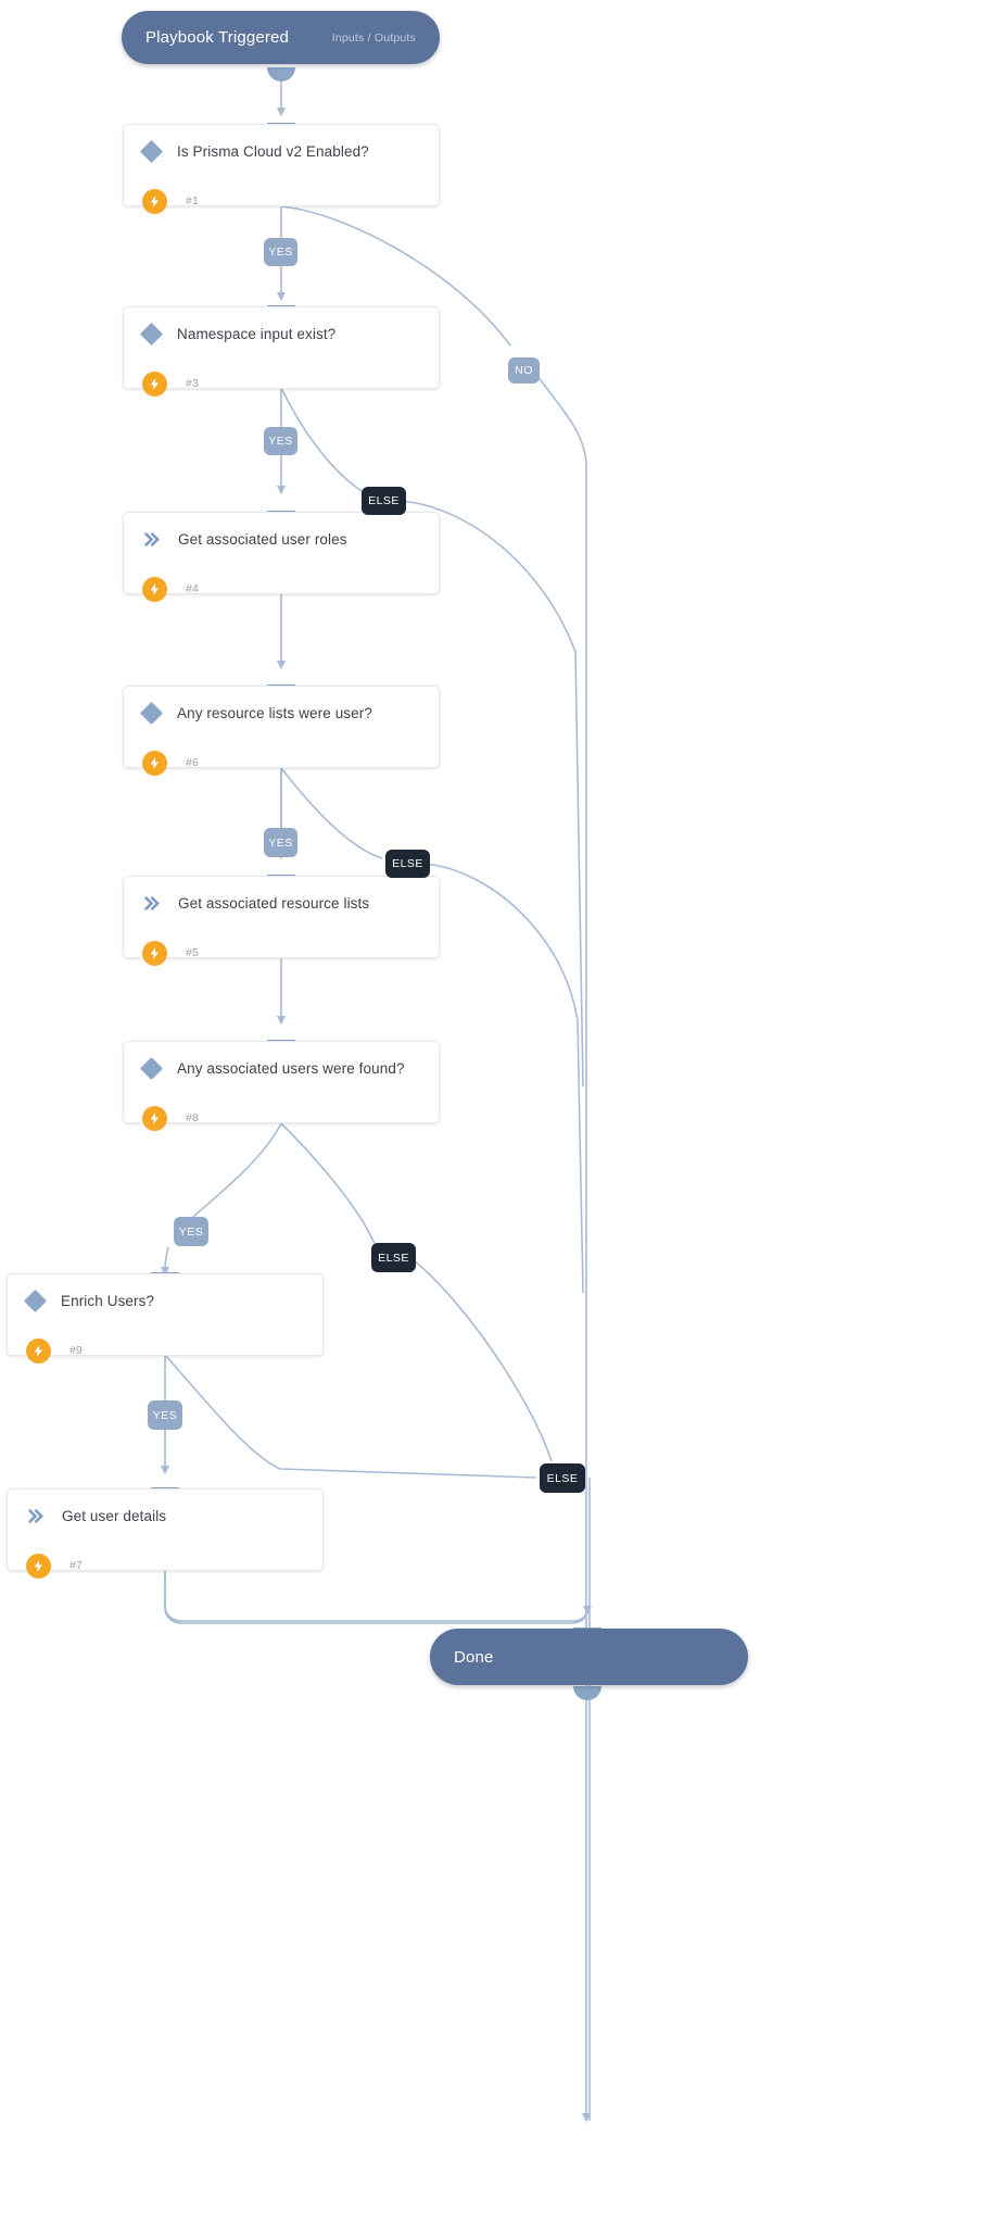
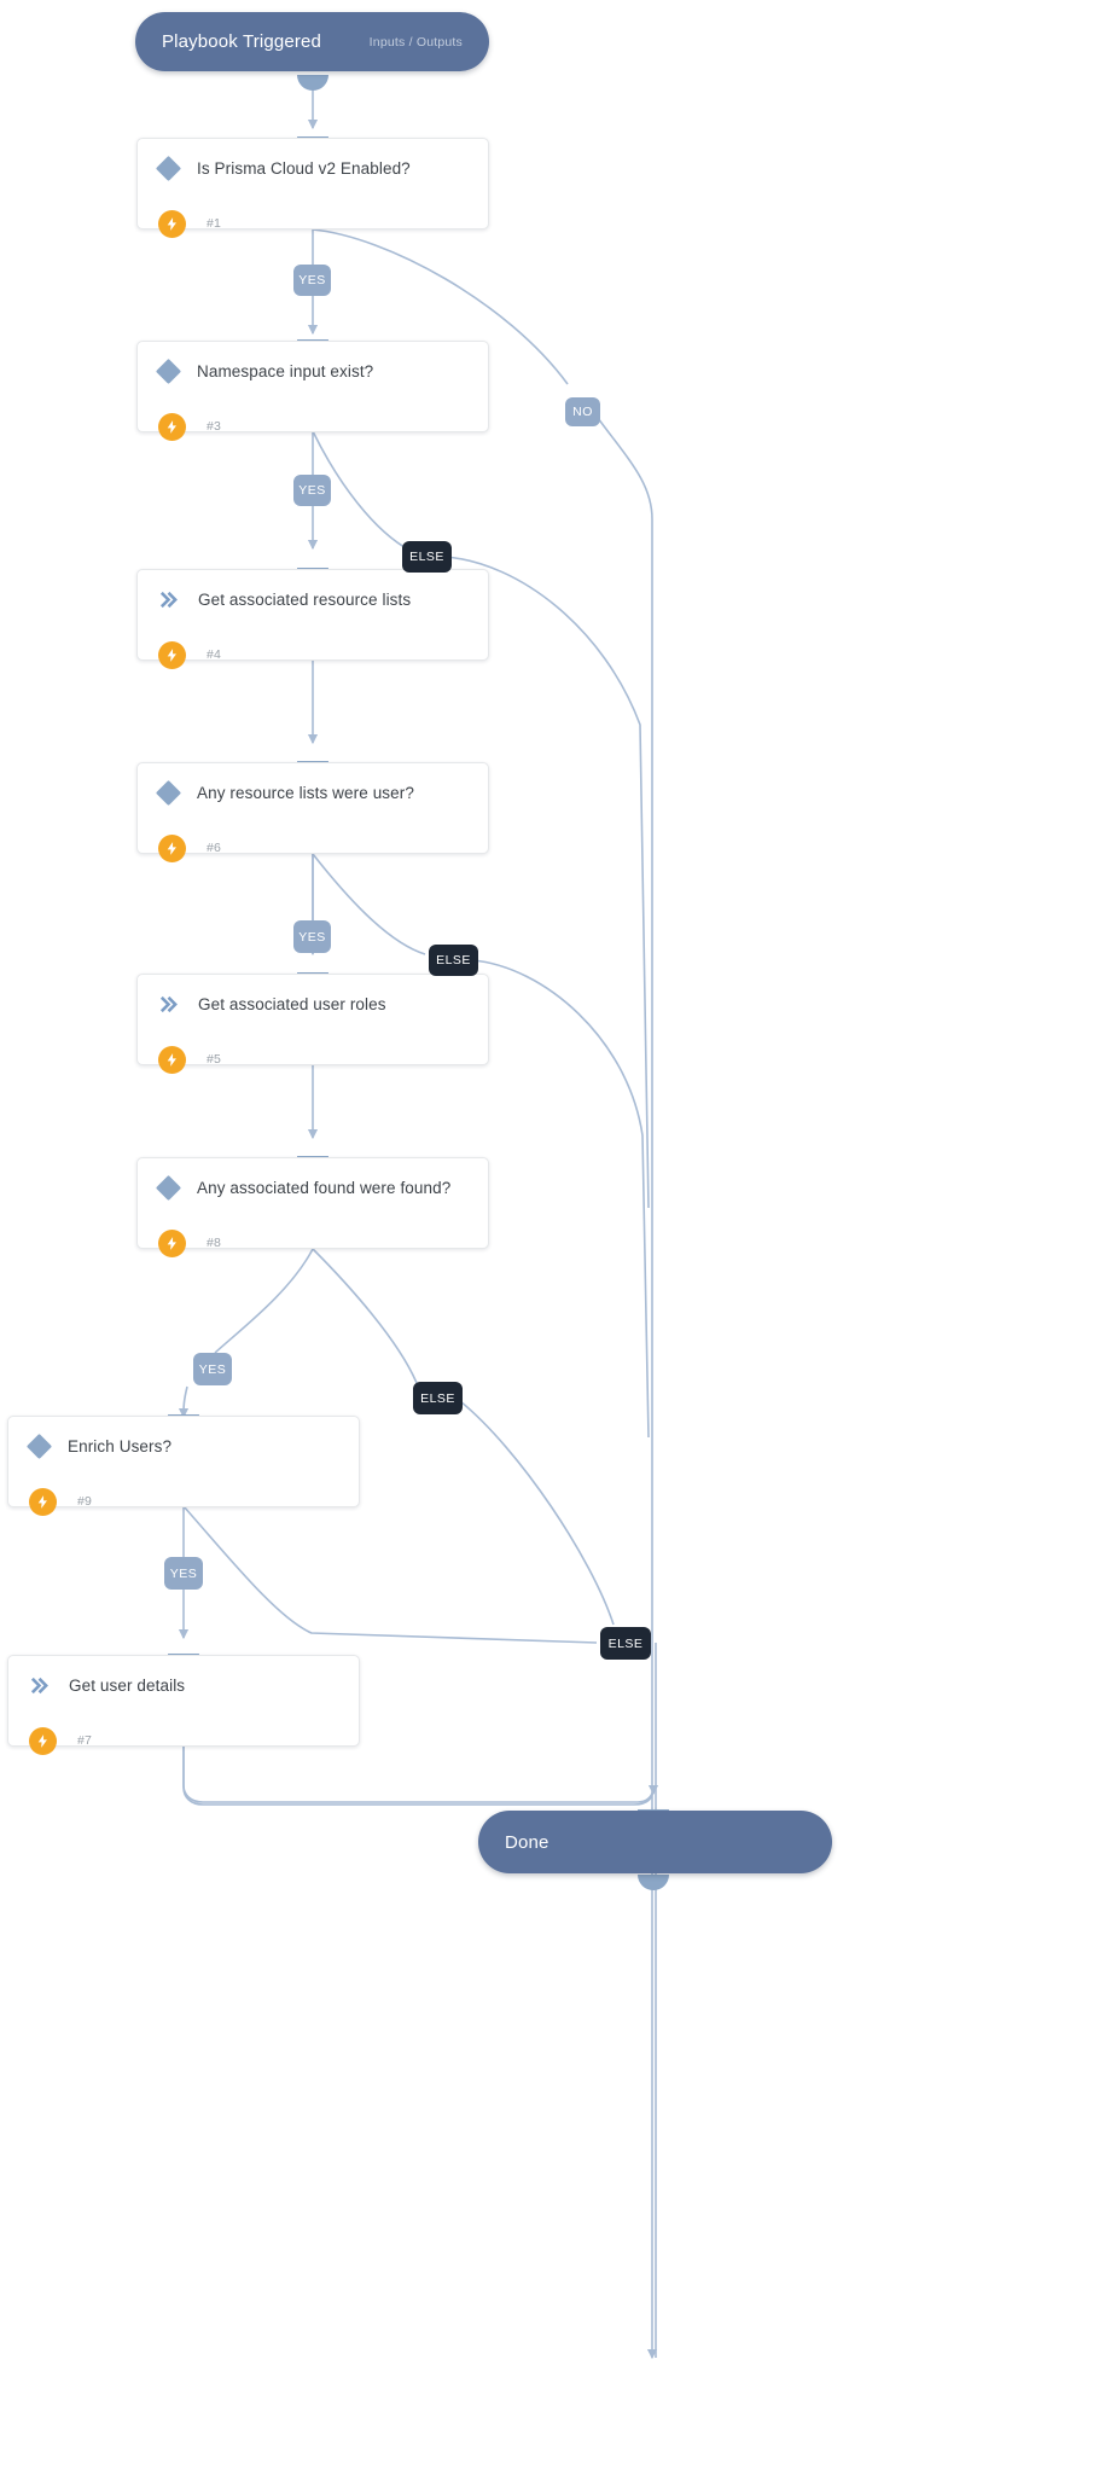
  Playbook Triggered
  Inputs / Outputs
  Is Prisma Cloud v2 Enabled?
  #1
  Namespace input exist?
  #3
- Get associated user roles
+ Get associated resource lists
  #4
  Any resource lists were user?
  #6
- Get associated resource lists
+ Get associated user roles
  #5
- Any associated users were found?
+ Any associated found were found?
  #8
  Enrich Users?
  #9
  Get user details
  #7
  YES
  NO
  YES
  ELSE
  YES
  ELSE
  YES
  ELSE
  YES
  ELSE
  Done
